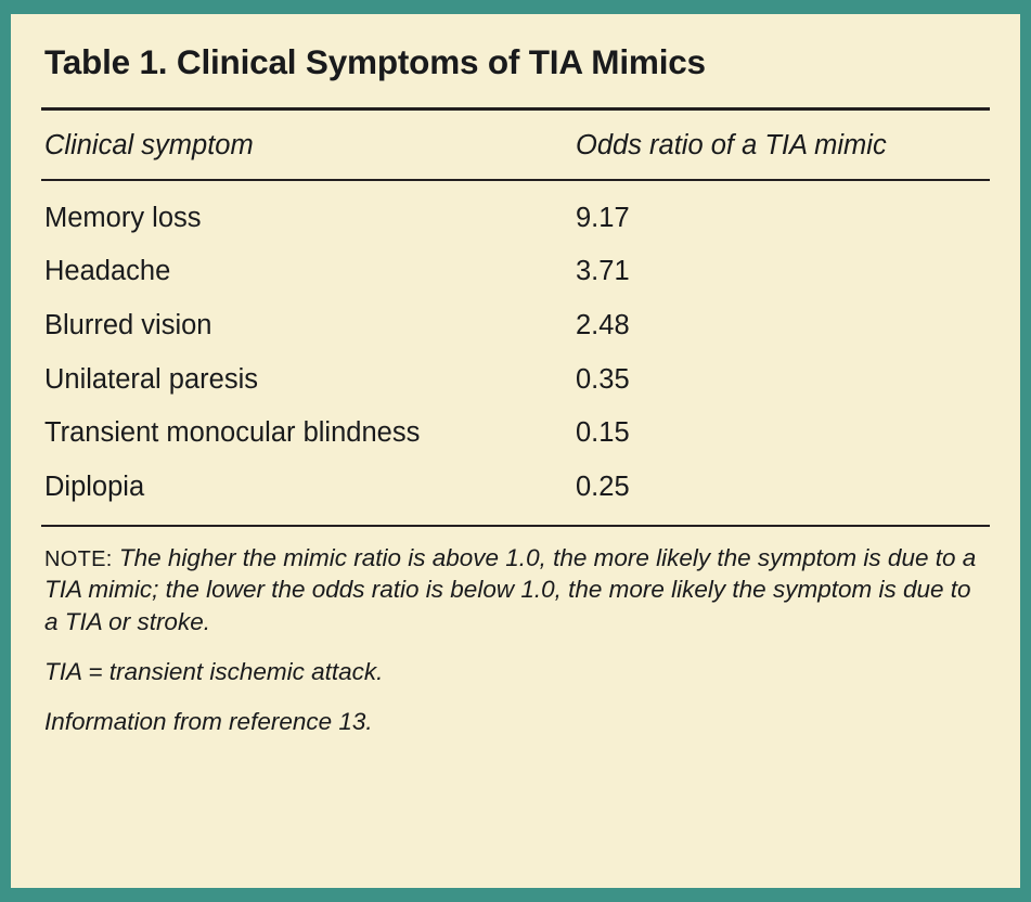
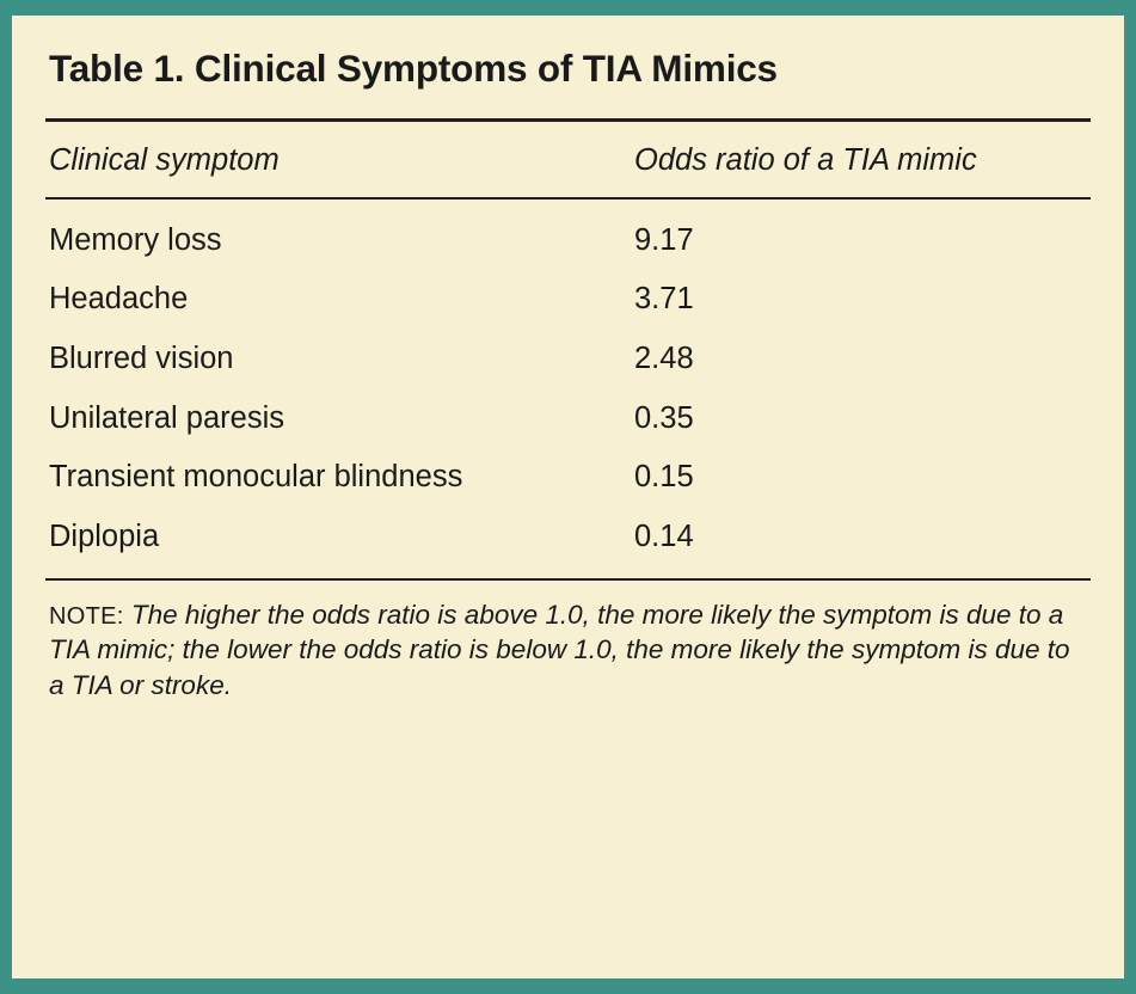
  Table 1. Clinical Symptoms of TIA Mimics
  Clinical symptom	Odds ratio of a TIA mimic
  Memory loss	9.17
  Headache	3.71
  Blurred vision	2.48
  Unilateral paresis	0.35
  Transient monocular blindness	0.15
- Diplopia	0.25
+ Diplopia	0.14
- NOTE: The higher the mimic ratio is above 1.0, the more likely the symptom is due to a TIA mimic; the lower the odds ratio is below 1.0, the more likely the symptom is due to a TIA or stroke.
+ NOTE: The higher the odds ratio is above 1.0, the more likely the symptom is due to a TIA mimic; the lower the odds ratio is below 1.0, the more likely the symptom is due to a TIA or stroke.
- TIA = transient ischemic attack.
- Information from reference 13.
